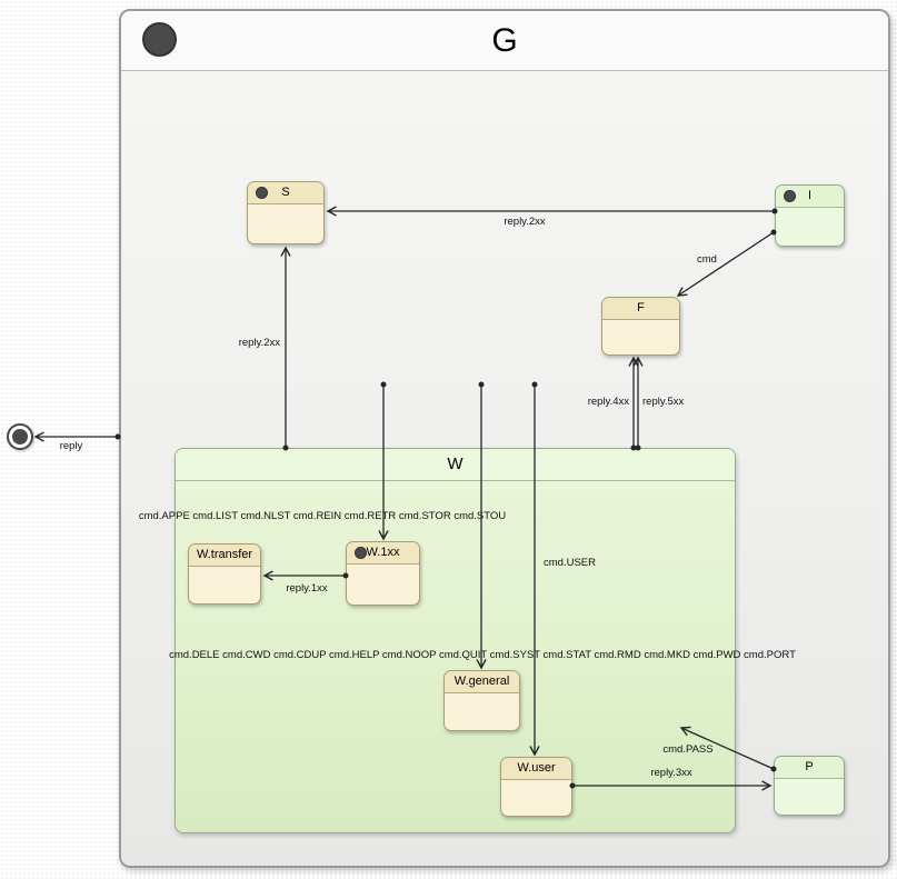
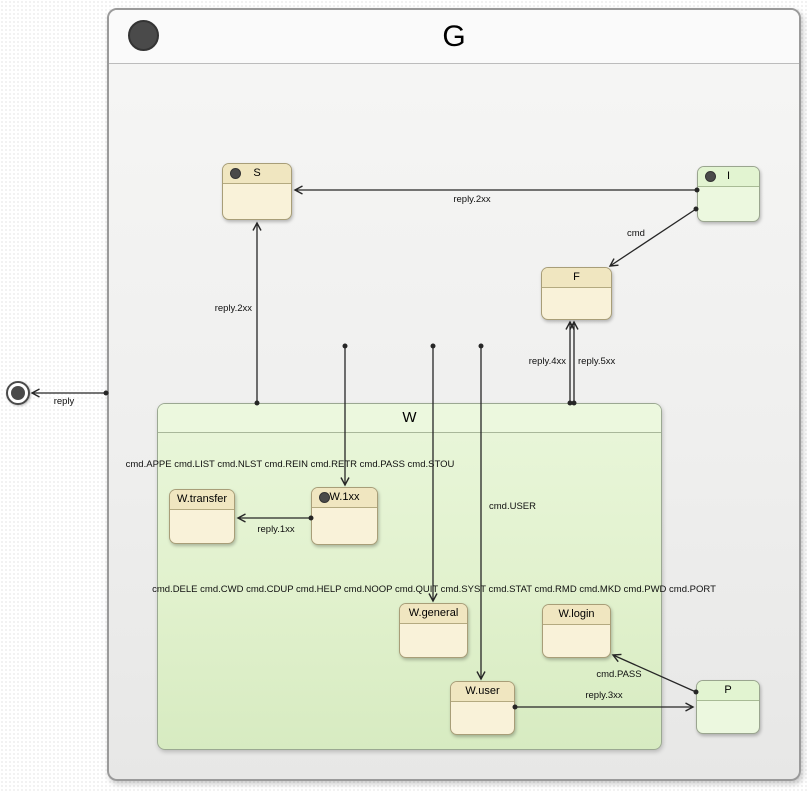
  G
  W
  S
  I
  F
  W.transfer
  W.1xx
  W.general
+ W.login
  W.user
  P
  reply.2xx
  cmd
  reply.2xx
- cmd.APPE cmd.LIST cmd.NLST cmd.REIN cmd.RETR cmd.STOR cmd.STOU
+ cmd.APPE cmd.LIST cmd.NLST cmd.REIN cmd.RETR cmd.PASS cmd.STOU
  cmd.DELE cmd.CWD cmd.CDUP cmd.HELP cmd.NOOP cmd.QUIT cmd.SYST cmd.STAT cmd.RMD cmd.MKD cmd.PWD cmd.PORT
  cmd.USER
  reply.4xx
  reply.5xx
  reply.1xx
  reply.3xx
  cmd.PASS
  reply
